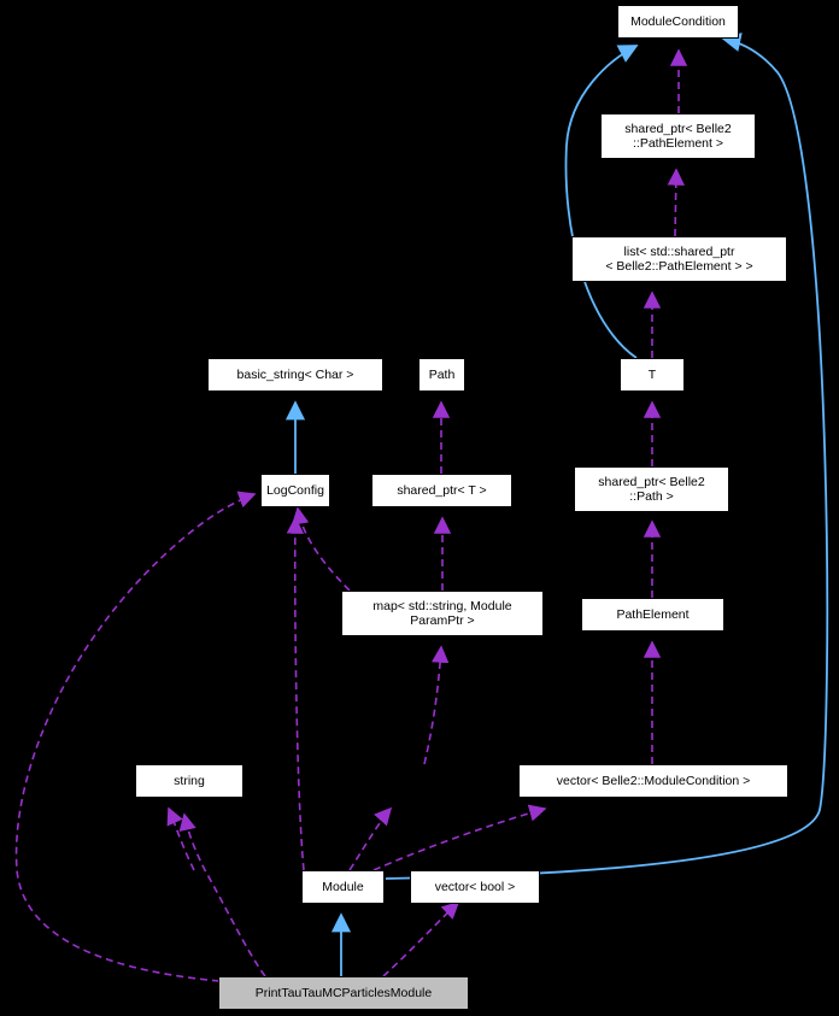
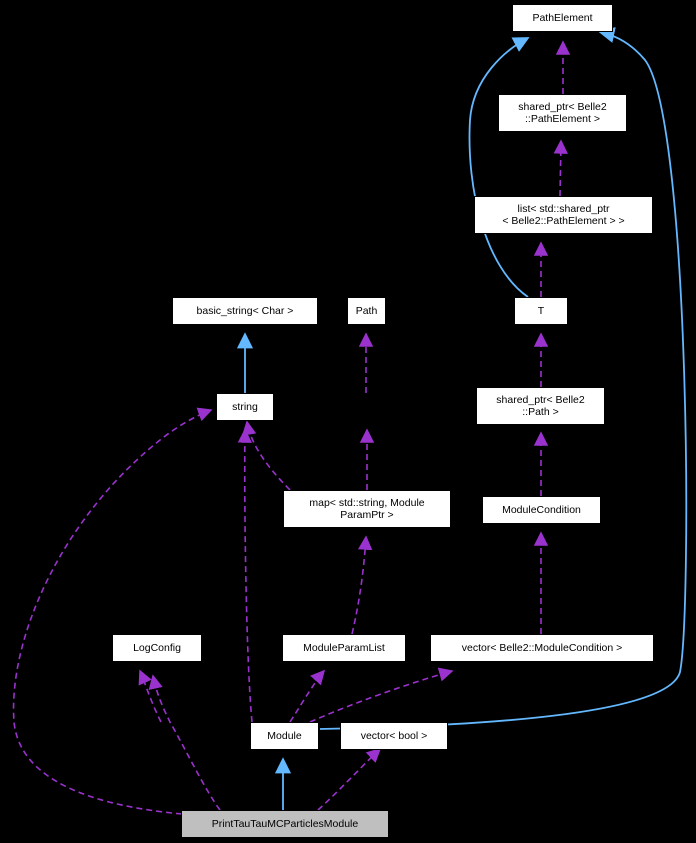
- ModuleCondition
+ PathElement
  shared_ptr< Belle2
  ::PathElement >
  list< std::shared_ptr
  < Belle2::PathElement > >
  T
  basic_string< Char >
  Path
- LogConfig
+ string
- shared_ptr< T >
  shared_ptr< Belle2
  ::Path >
  map< std::string, Module
  ParamPtr >
- PathElement
+ ModuleCondition
- string
+ LogConfig
+ ModuleParamList
  vector< Belle2::ModuleCondition >
  Module
  vector< bool >
  PrintTauTauMCParticlesModule
